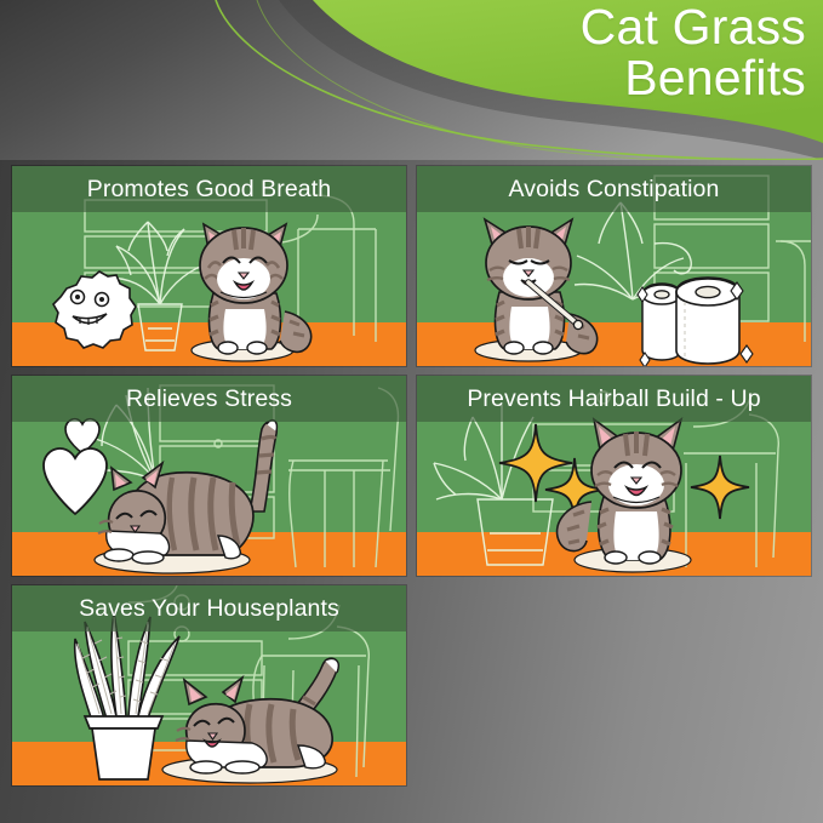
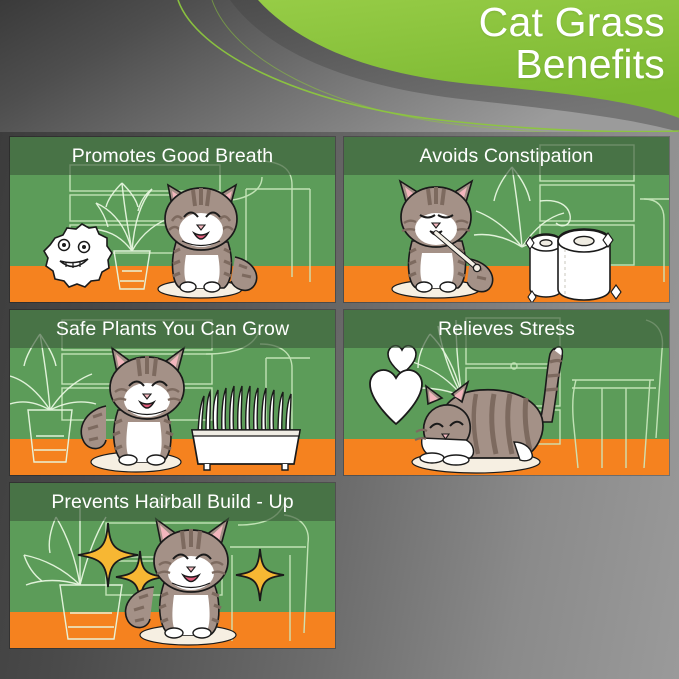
  Cat Grass
  Benefits
  Promotes Good Breath
  Avoids Constipation
+ Safe Plants You Can Grow
  Relieves Stress
  Prevents Hairball Build - Up
- Saves Your Houseplants
